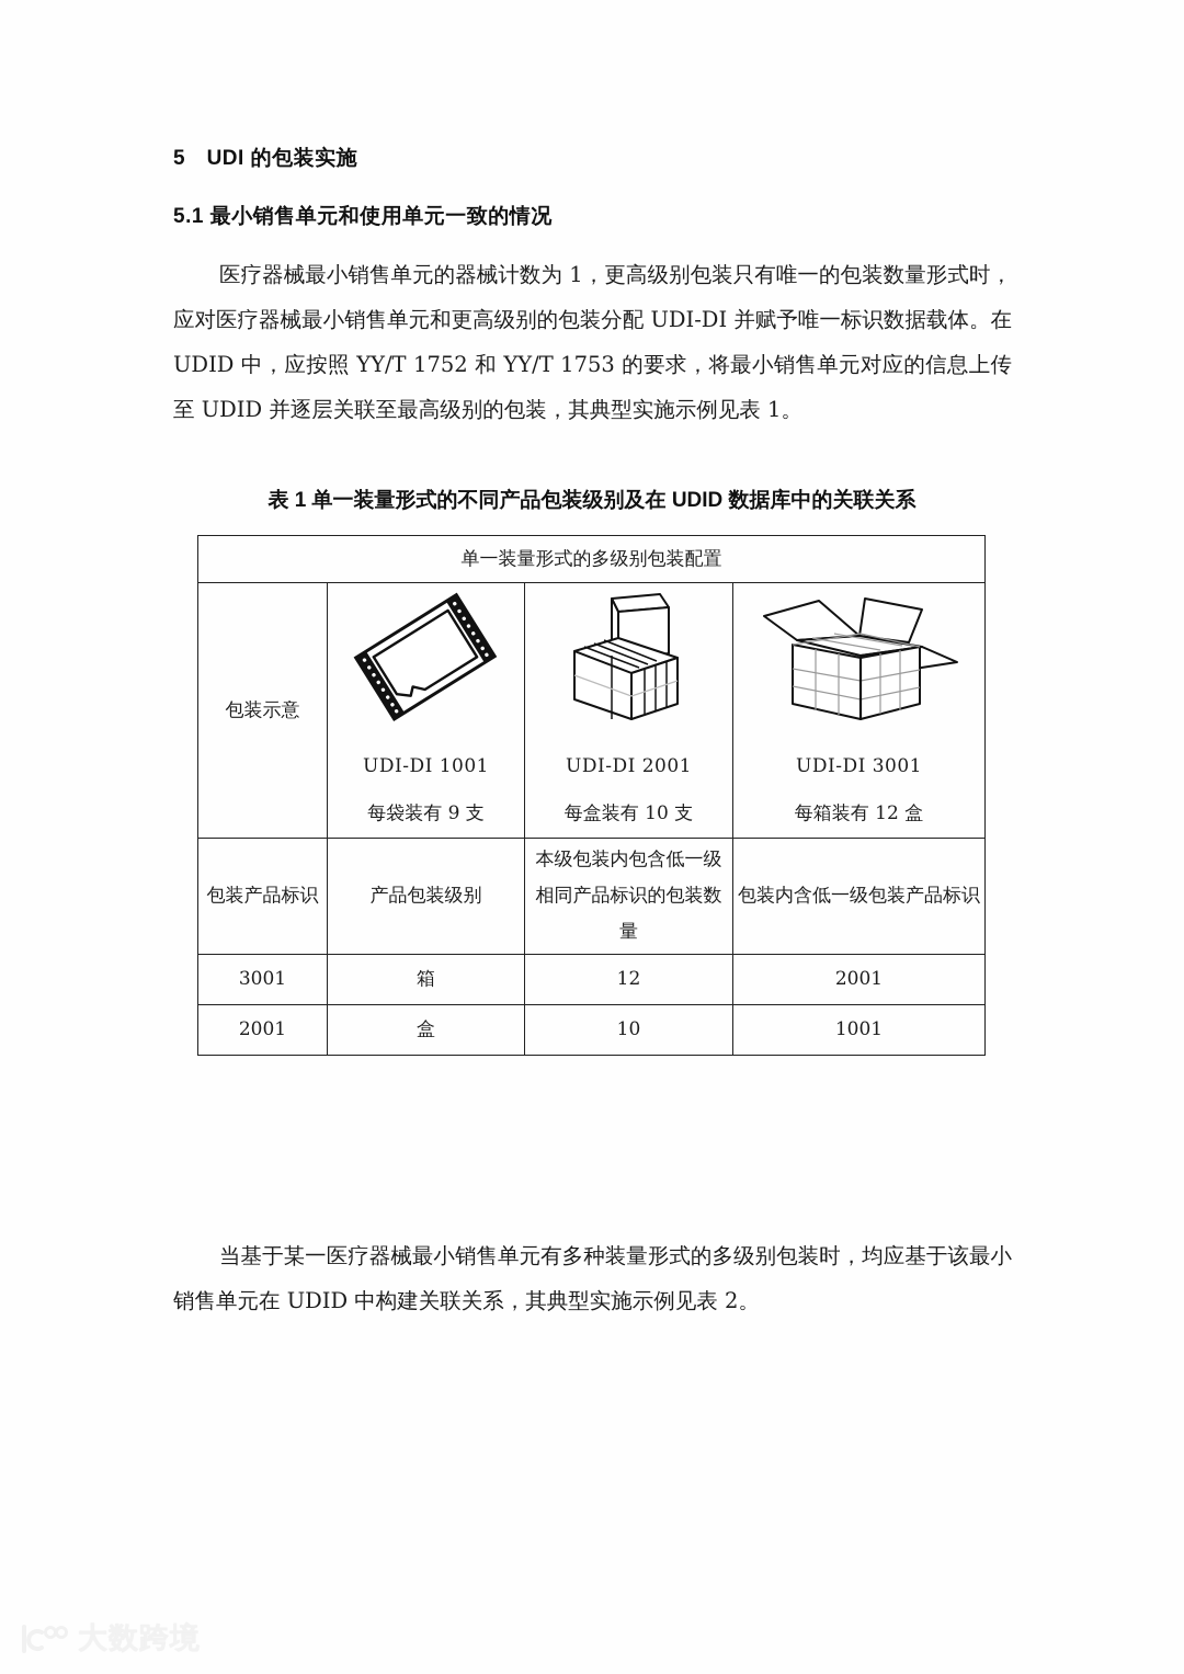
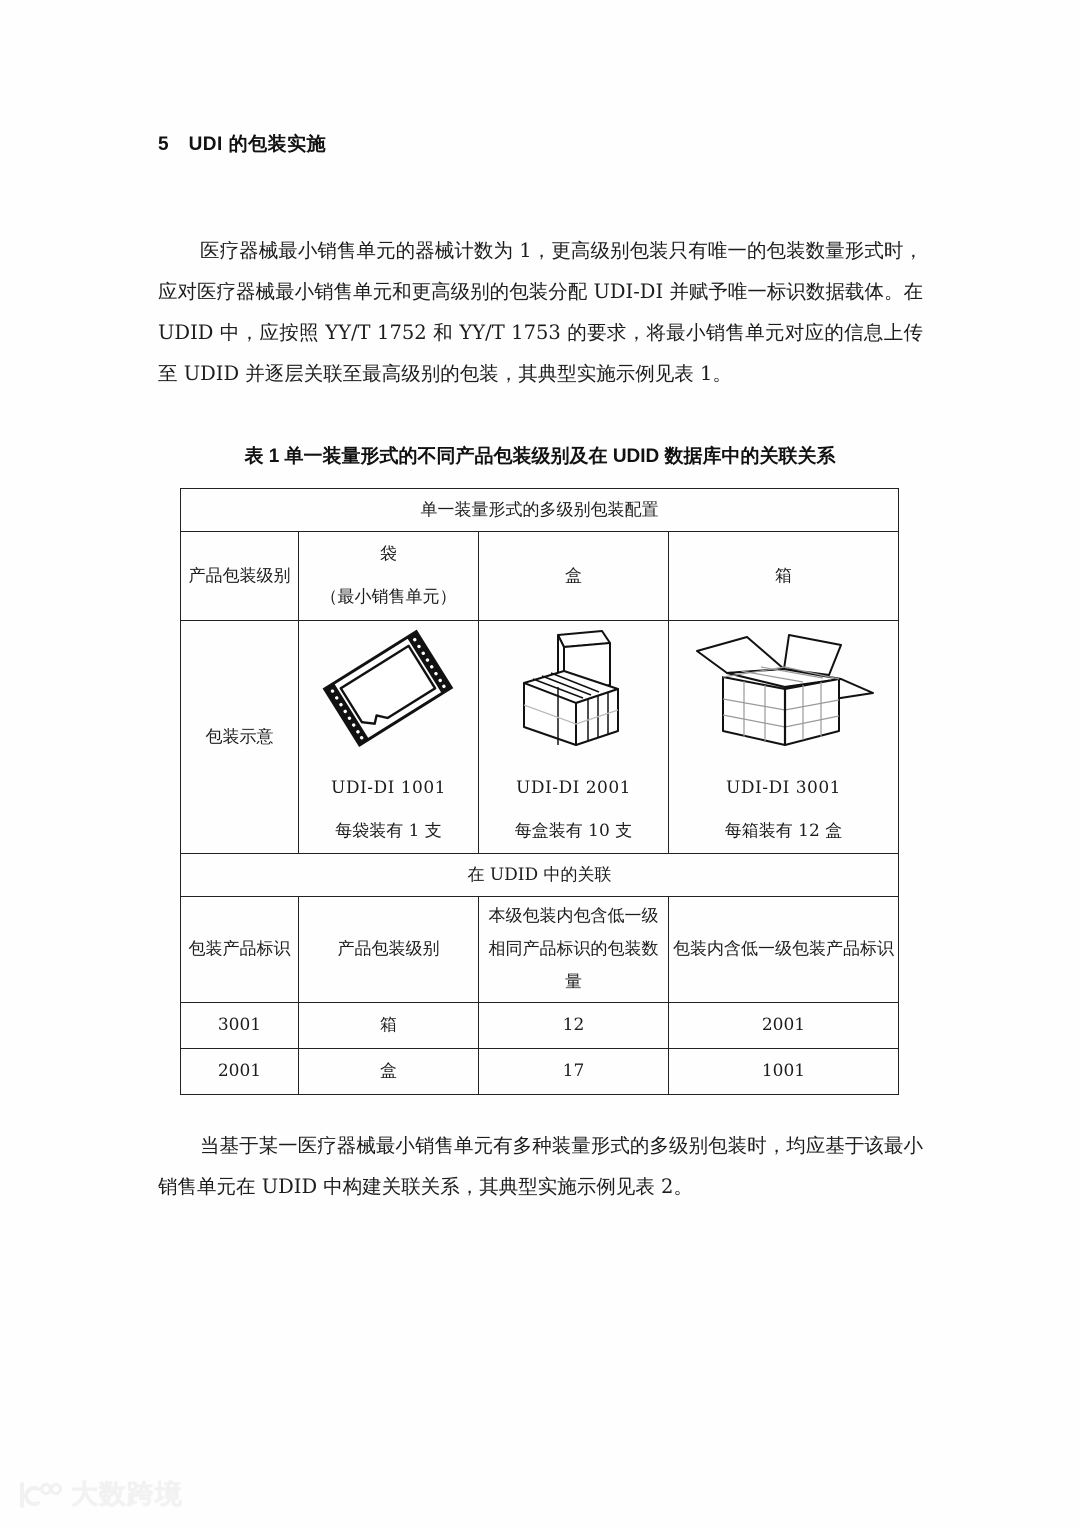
  5 UDI 的包装实施
- 5.1 最小销售单元和使用单元一致的情况
  医疗器械最小销售单元的器械计数为 1，更高级别包装只有唯一的包装数量形式时，应对医疗器械最小销售单元和更高级别的包装分配 UDI-DI 并赋予唯一标识数据载体。在 UDID 中，应按照 YY/T 1752 和 YY/T 1753 的要求，将最小销售单元对应的信息上传至 UDID 并逐层关联至最高级别的包装，其典型实施示例见表 1。
  表 1 单一装量形式的不同产品包装级别及在 UDID 数据库中的关联关系
  单一装量形式的多级别包装配置
+ 产品包装级别	袋 （最小销售单元）	盒	箱
- 包装示意	UDI-DI 1001 每袋装有 9 支	UDI-DI 2001 每盒装有 10 支	UDI-DI 3001 每箱装有 12 盒
+ 包装示意	UDI-DI 1001 每袋装有 1 支	UDI-DI 2001 每盒装有 10 支	UDI-DI 3001 每箱装有 12 盒
+ 在 UDID 中的关联
  包装产品标识	产品包装级别	本级包装内包含低一级相同产品标识的包装数量	包装内含低一级包装产品标识
  3001	箱	12	2001
- 2001	盒	10	1001
+ 2001	盒	17	1001
  当基于某一医疗器械最小销售单元有多种装量形式的多级别包装时，均应基于该最小销售单元在 UDID 中构建关联关系，其典型实施示例见表 2。
